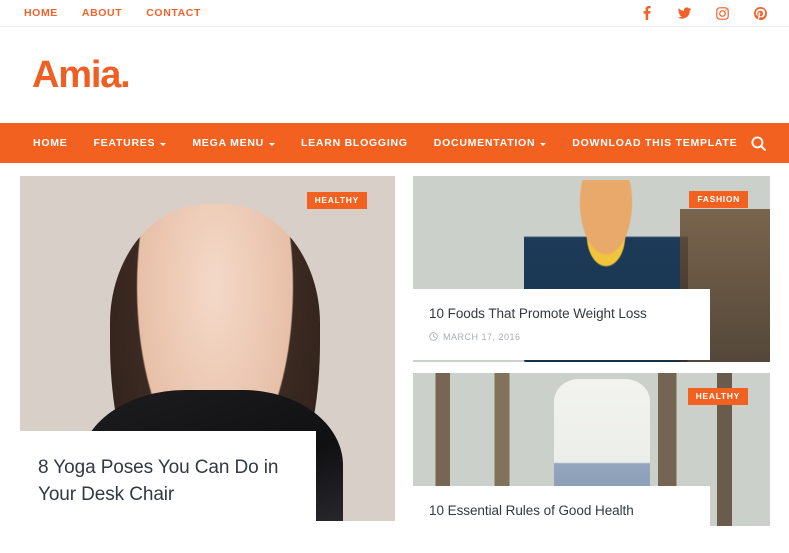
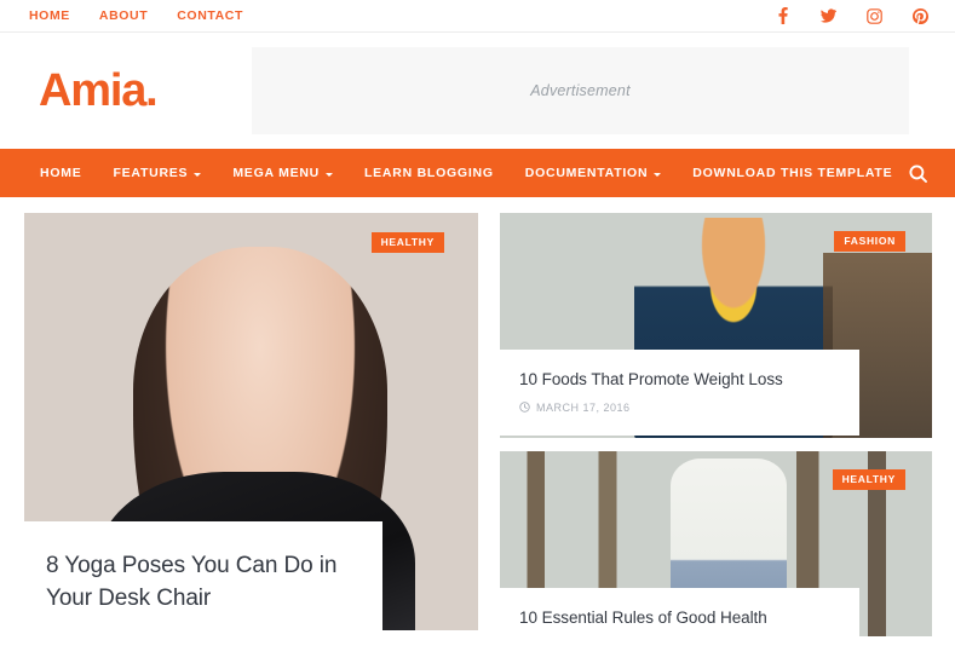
  HOME
  ABOUT
  CONTACT
  Amia.
+ Advertisement
  HOME
  FEATURES
  MEGA MENU
  LEARN BLOGGING
  DOCUMENTATION
  DOWNLOAD THIS TEMPLATE
  HEALTHY
  8 Yoga Poses You Can Do in Your Desk Chair
  FASHION
  10 Foods That Promote Weight Loss
  MARCH 17, 2016
  HEALTHY
  10 Essential Rules of Good Health
